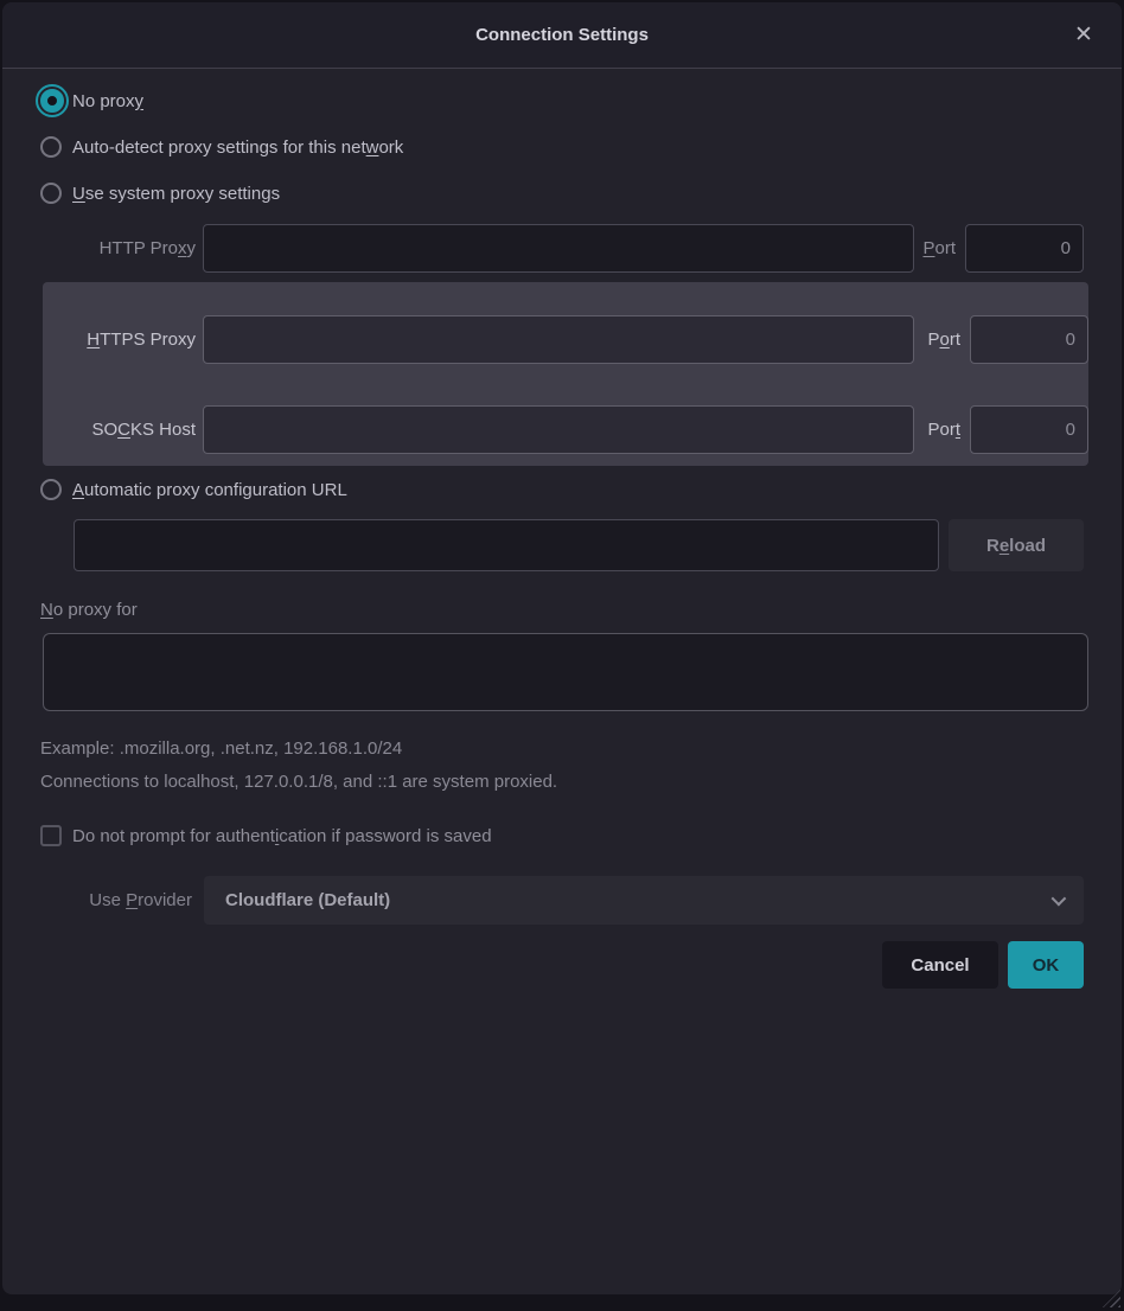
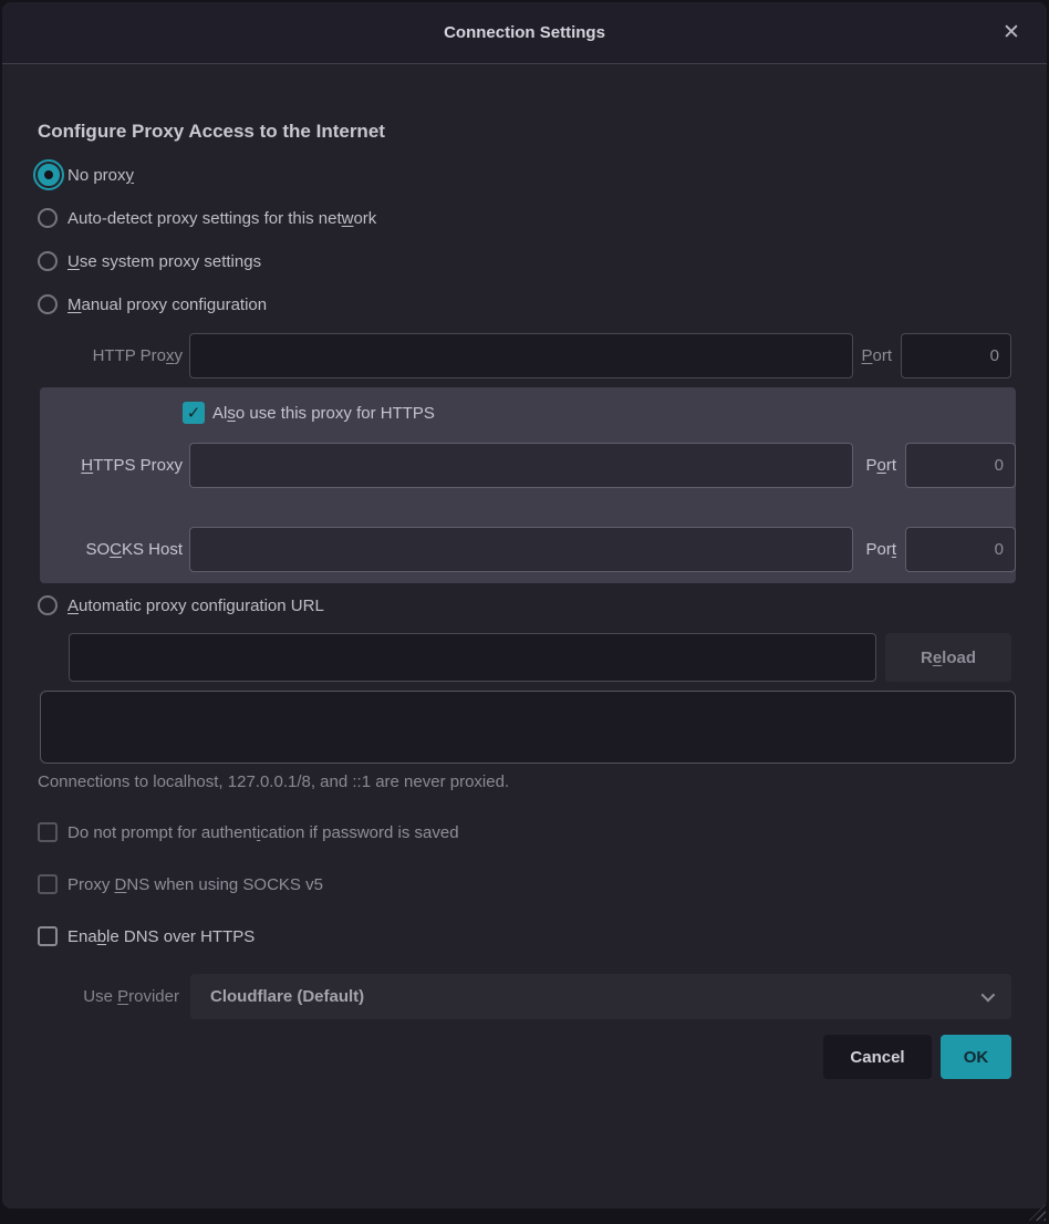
  Connection Settings
  ✕
+ Configure Proxy Access to the Internet
  No proxy
  Auto-detect proxy settings for this network
  Use system proxy settings
+ Manual proxy configuration
  HTTP Proxy
  Port
  0
+ ✓
+ Also use this proxy for HTTPS
  HTTPS Proxy
  Port
  0
  SOCKS Host
  Port
  0
  Automatic proxy configuration URL
  Reload
- No proxy for
- Example: .mozilla.org, .net.nz, 192.168.1.0/24
- Connections to localhost, 127.0.0.1/8, and ::1 are system proxied.
+ Connections to localhost, 127.0.0.1/8, and ::1 are never proxied.
  Do not prompt for authentication if password is saved
+ Proxy DNS when using SOCKS v5
+ Enable DNS over HTTPS
  Use Provider
  Cloudflare (Default)
  Cancel
  OK
